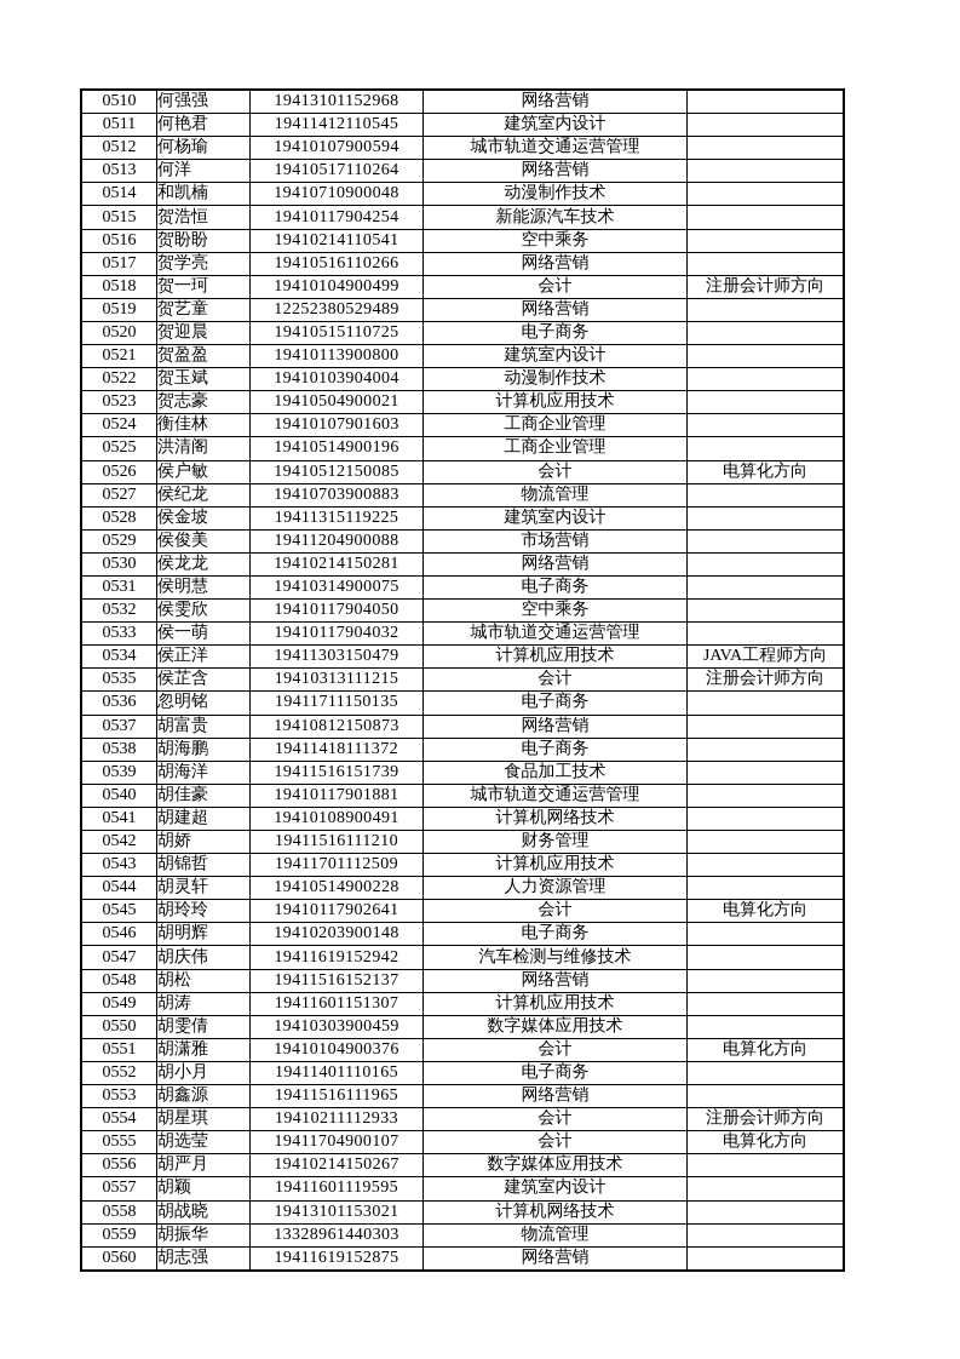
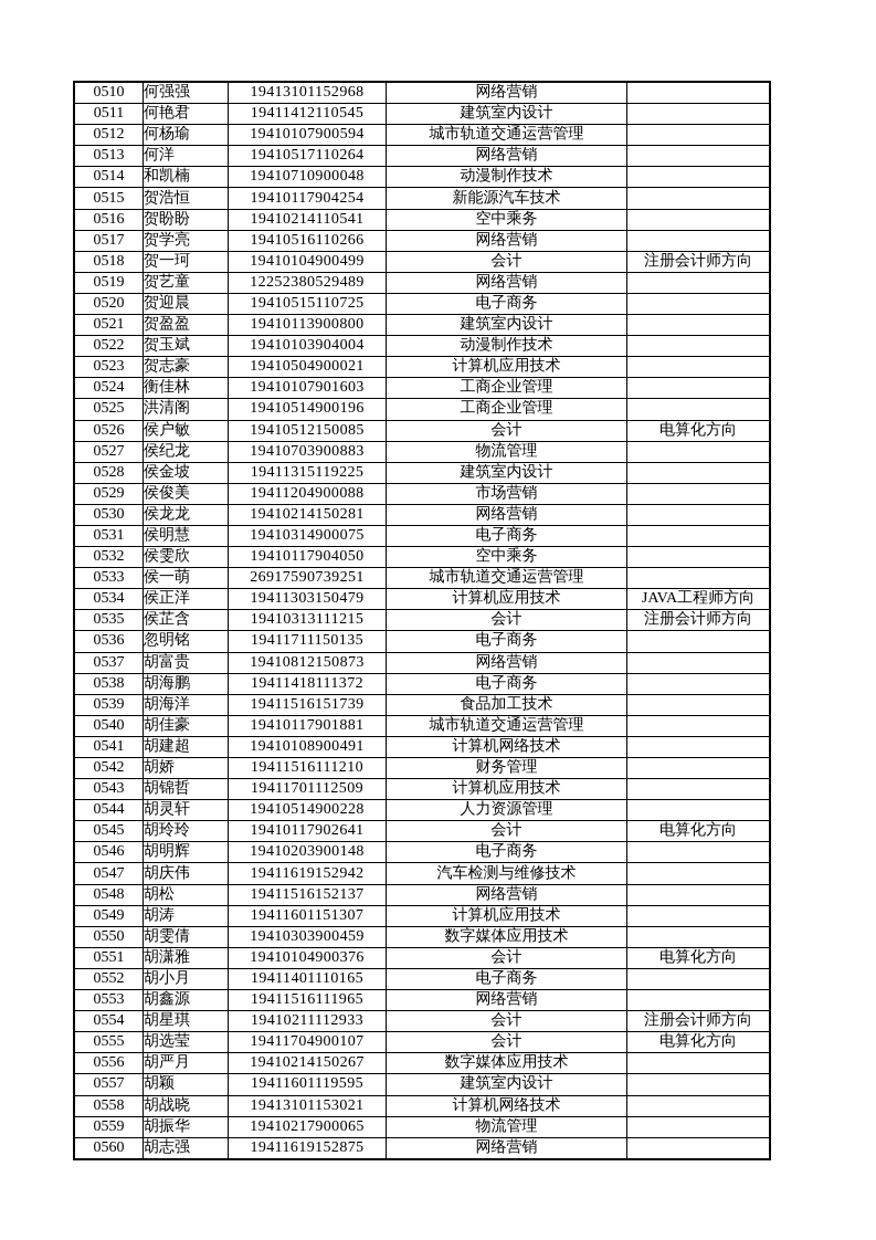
  0510	何强强	19413101152968	网络营销
  0511	何艳君	19411412110545	建筑室内设计
  0512	何杨瑜	19410107900594	城市轨道交通运营管理
  0513	何洋	19410517110264	网络营销
  0514	和凯楠	19410710900048	动漫制作技术
  0515	贺浩恒	19410117904254	新能源汽车技术
  0516	贺盼盼	19410214110541	空中乘务
  0517	贺学亮	19410516110266	网络营销
  0518	贺一珂	19410104900499	会计	注册会计师方向
  0519	贺艺童	12252380529489	网络营销
  0520	贺迎晨	19410515110725	电子商务
  0521	贺盈盈	19410113900800	建筑室内设计
  0522	贺玉斌	19410103904004	动漫制作技术
  0523	贺志豪	19410504900021	计算机应用技术
  0524	衡佳林	19410107901603	工商企业管理
  0525	洪清阁	19410514900196	工商企业管理
  0526	侯户敏	19410512150085	会计	电算化方向
  0527	侯纪龙	19410703900883	物流管理
  0528	侯金坡	19411315119225	建筑室内设计
  0529	侯俊美	19411204900088	市场营销
  0530	侯龙龙	19410214150281	网络营销
  0531	侯明慧	19410314900075	电子商务
  0532	侯雯欣	19410117904050	空中乘务
- 0533	侯一萌	19410117904032	城市轨道交通运营管理
+ 0533	侯一萌	26917590739251	城市轨道交通运营管理
  0534	侯正洋	19411303150479	计算机应用技术	JAVA工程师方向
  0535	侯芷含	19410313111215	会计	注册会计师方向
  0536	忽明铭	19411711150135	电子商务
  0537	胡富贵	19410812150873	网络营销
  0538	胡海鹏	19411418111372	电子商务
  0539	胡海洋	19411516151739	食品加工技术
  0540	胡佳豪	19410117901881	城市轨道交通运营管理
  0541	胡建超	19410108900491	计算机网络技术
  0542	胡娇	19411516111210	财务管理
  0543	胡锦哲	19411701112509	计算机应用技术
  0544	胡灵轩	19410514900228	人力资源管理
  0545	胡玲玲	19410117902641	会计	电算化方向
  0546	胡明辉	19410203900148	电子商务
  0547	胡庆伟	19411619152942	汽车检测与维修技术
  0548	胡松	19411516152137	网络营销
  0549	胡涛	19411601151307	计算机应用技术
  0550	胡雯倩	19410303900459	数字媒体应用技术
  0551	胡潇雅	19410104900376	会计	电算化方向
  0552	胡小月	19411401110165	电子商务
  0553	胡鑫源	19411516111965	网络营销
  0554	胡星琪	19410211112933	会计	注册会计师方向
  0555	胡选莹	19411704900107	会计	电算化方向
  0556	胡严月	19410214150267	数字媒体应用技术
  0557	胡颖	19411601119595	建筑室内设计
  0558	胡战晓	19413101153021	计算机网络技术
- 0559	胡振华	13328961440303	物流管理
+ 0559	胡振华	19410217900065	物流管理
  0560	胡志强	19411619152875	网络营销
